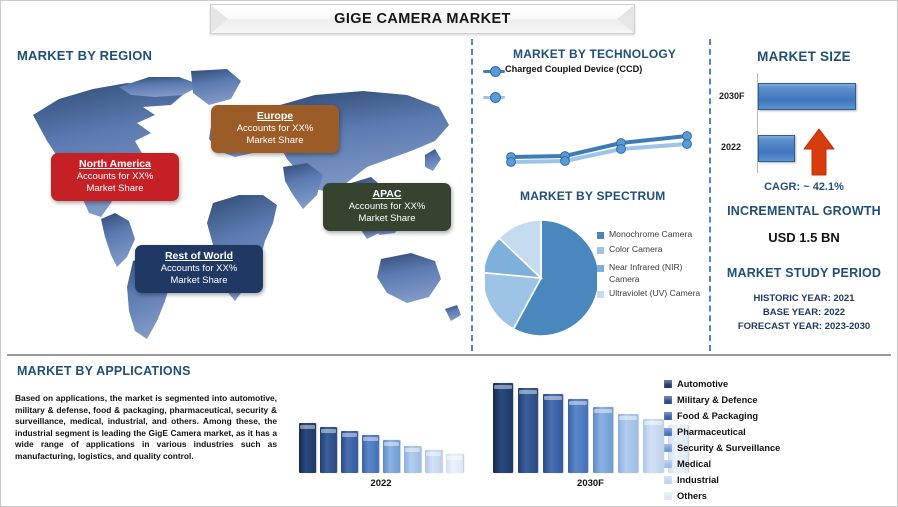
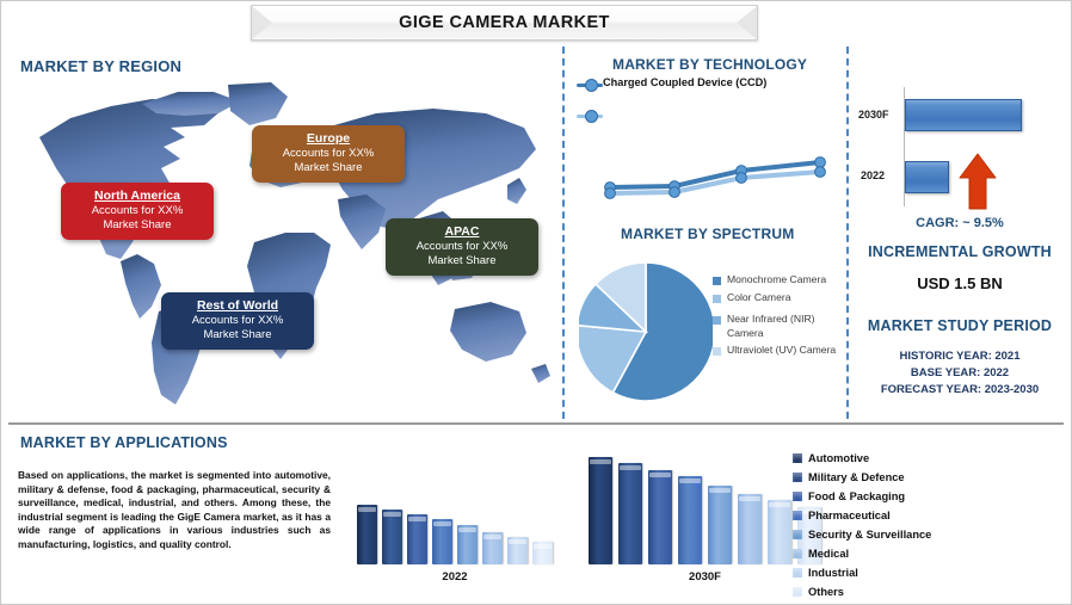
  GIGE CAMERA MARKET
  MARKET BY REGION
  Europe
  Accounts for XX%
  Market Share
  North America
  Accounts for XX%
  Market Share
  APAC
  Accounts for XX%
  Market Share
  Rest of World
  Accounts for XX%
  Market Share
  MARKET BY TECHNOLOGY
  Charged Coupled Device (CCD)
  MARKET BY SPECTRUM
  Monochrome Camera
  Color Camera
  Near Infrared (NIR) Camera
  Ultraviolet (UV) Camera
- MARKET SIZE
  2030F
  2022
- CAGR: ~ 42.1%
+ CAGR: ~ 9.5%
  INCREMENTAL GROWTH
  USD 1.5 BN
  MARKET STUDY PERIOD
  HISTORIC YEAR: 2021
  BASE YEAR: 2022
  FORECAST YEAR: 2023-2030
  MARKET BY APPLICATIONS
  Based on applications, the market is segmented into automotive, military & defense, food & packaging, pharmaceutical, security & surveillance, medical, industrial, and others. Among these, the industrial segment is leading the GigE Camera market, as it has a wide range of applications in various industries such as manufacturing, logistics, and quality control.
  2022
  2030F
  Automotive
  Military & Defence
  Food & Packaging
  Pharmaceutical
  Security & Surveillance
  Medical
  Industrial
  Others
